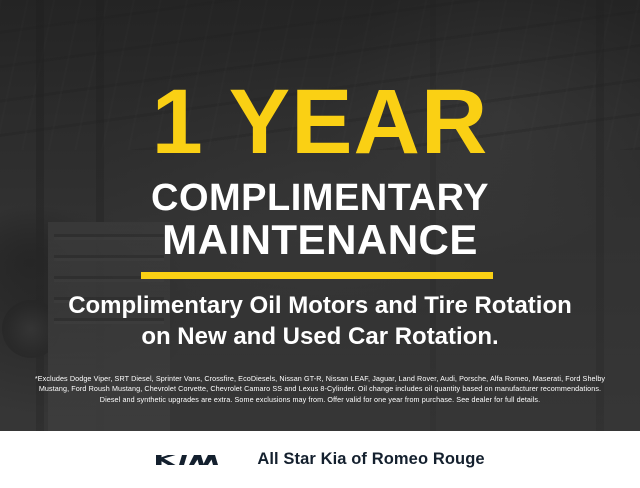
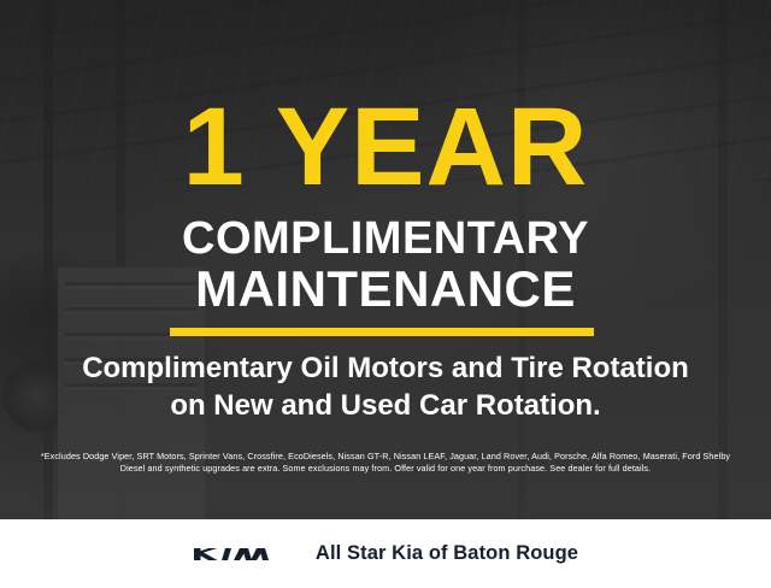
  1 YEAR
  COMPLIMENTARY
  MAINTENANCE
  Complimentary Oil Motors and Tire Rotation
  on New and Used Car Rotation.
- *Excludes Dodge Viper, SRT Diesel, Sprinter Vans, Crossfire, EcoDiesels, Nissan GT-R, Nissan LEAF, Jaguar, Land Rover, Audi, Porsche, Alfa Romeo, Maserati, Ford Shelby
+ *Excludes Dodge Viper, SRT Motors, Sprinter Vans, Crossfire, EcoDiesels, Nissan GT-R, Nissan LEAF, Jaguar, Land Rover, Audi, Porsche, Alfa Romeo, Maserati, Ford Shelby
- Mustang, Ford Roush Mustang, Chevrolet Corvette, Chevrolet Camaro SS and Lexus 8-Cylinder. Oil change includes oil quantity based on manufacturer recommendations.
  Diesel and synthetic upgrades are extra. Some exclusions may from. Offer valid for one year from purchase. See dealer for full details.
- All Star Kia of Romeo Rouge
+ All Star Kia of Baton Rouge
